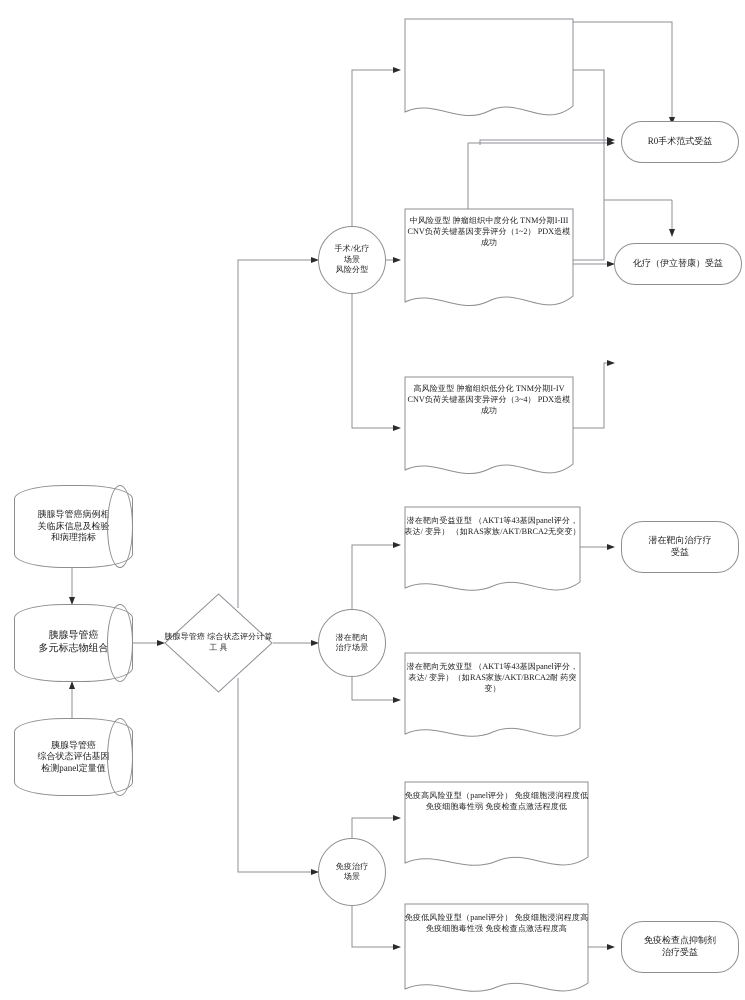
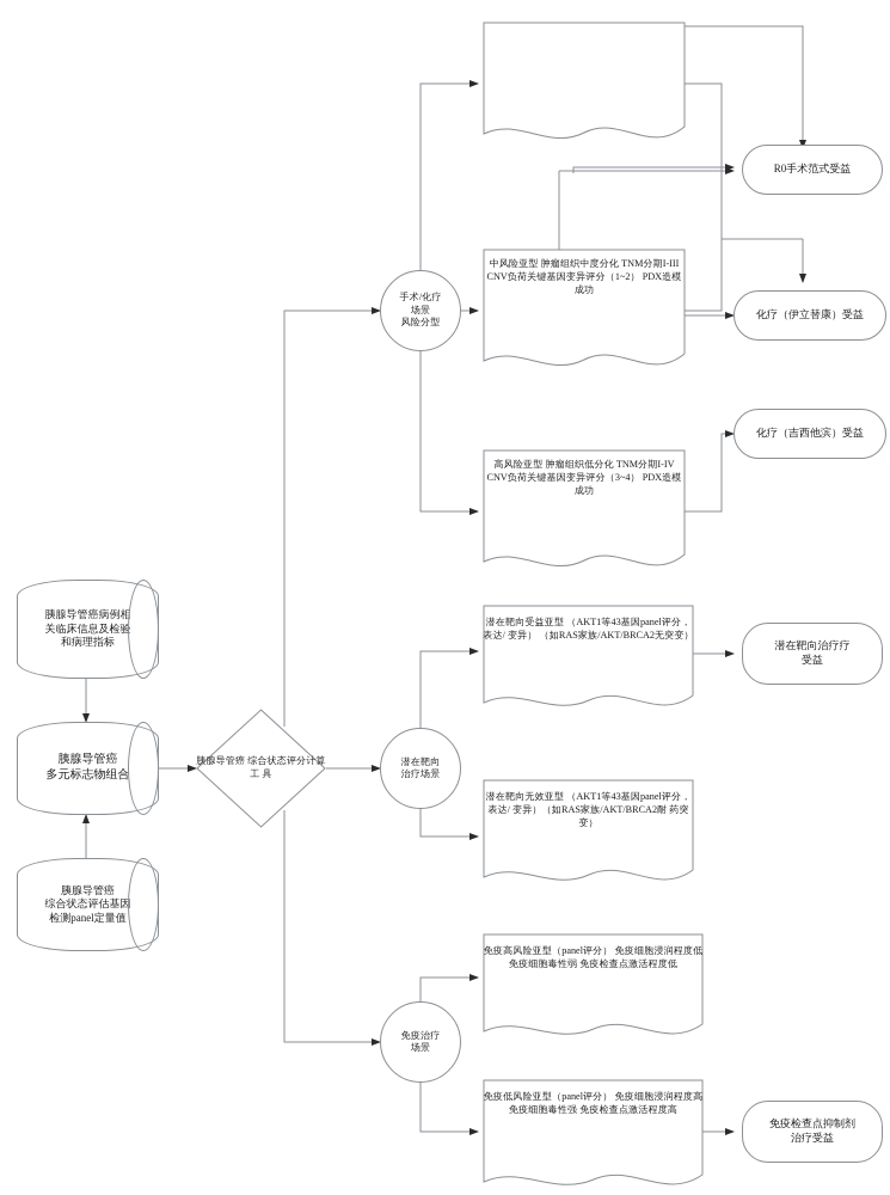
  胰腺导管癌病例相
  关临床信息及检验
  和病理指标
  胰腺导管癌
  多元标志物组合
  胰腺导管癌
  综合状态评估基因
  检测panel定量值
  胰腺导管癌 综合状态评分计算工 具
  手术/化疗
  场景
  风险分型
  潜在靶向
  治疗场景
  免疫治疗
  场景
  中风险亚型 肿瘤组织中度分化 TNM分期I-III CNV负荷关键基因变异评分（1~2） PDX造模成功
  高风险亚型 肿瘤组织低分化 TNM分期I-IV CNV负荷关键基因变异评分（3~4） PDX造模成功
  潜在靶向受益亚型 （AKT1等43基因panel评分，表达/ 变异） （如RAS家族/AKT/BRCA2无突变）
  潜在靶向无效亚型 （AKT1等43基因panel评分，表达/ 变异）（如RAS家族/AKT/BRCA2耐 药突变）
  免疫高风险亚型（panel评分） 免疫细胞浸润程度低 免疫细胞毒性弱 免疫检查点激活程度低
  免疫低风险亚型（panel评分） 免疫细胞浸润程度高 免疫细胞毒性强 免疫检查点激活程度高
  R0手术范式受益
  化疗（伊立替康）受益
+ 化疗（吉西他滨）受益
  潜在靶向治疗疗
  受益
  免疫检查点抑制剂
  治疗受益
